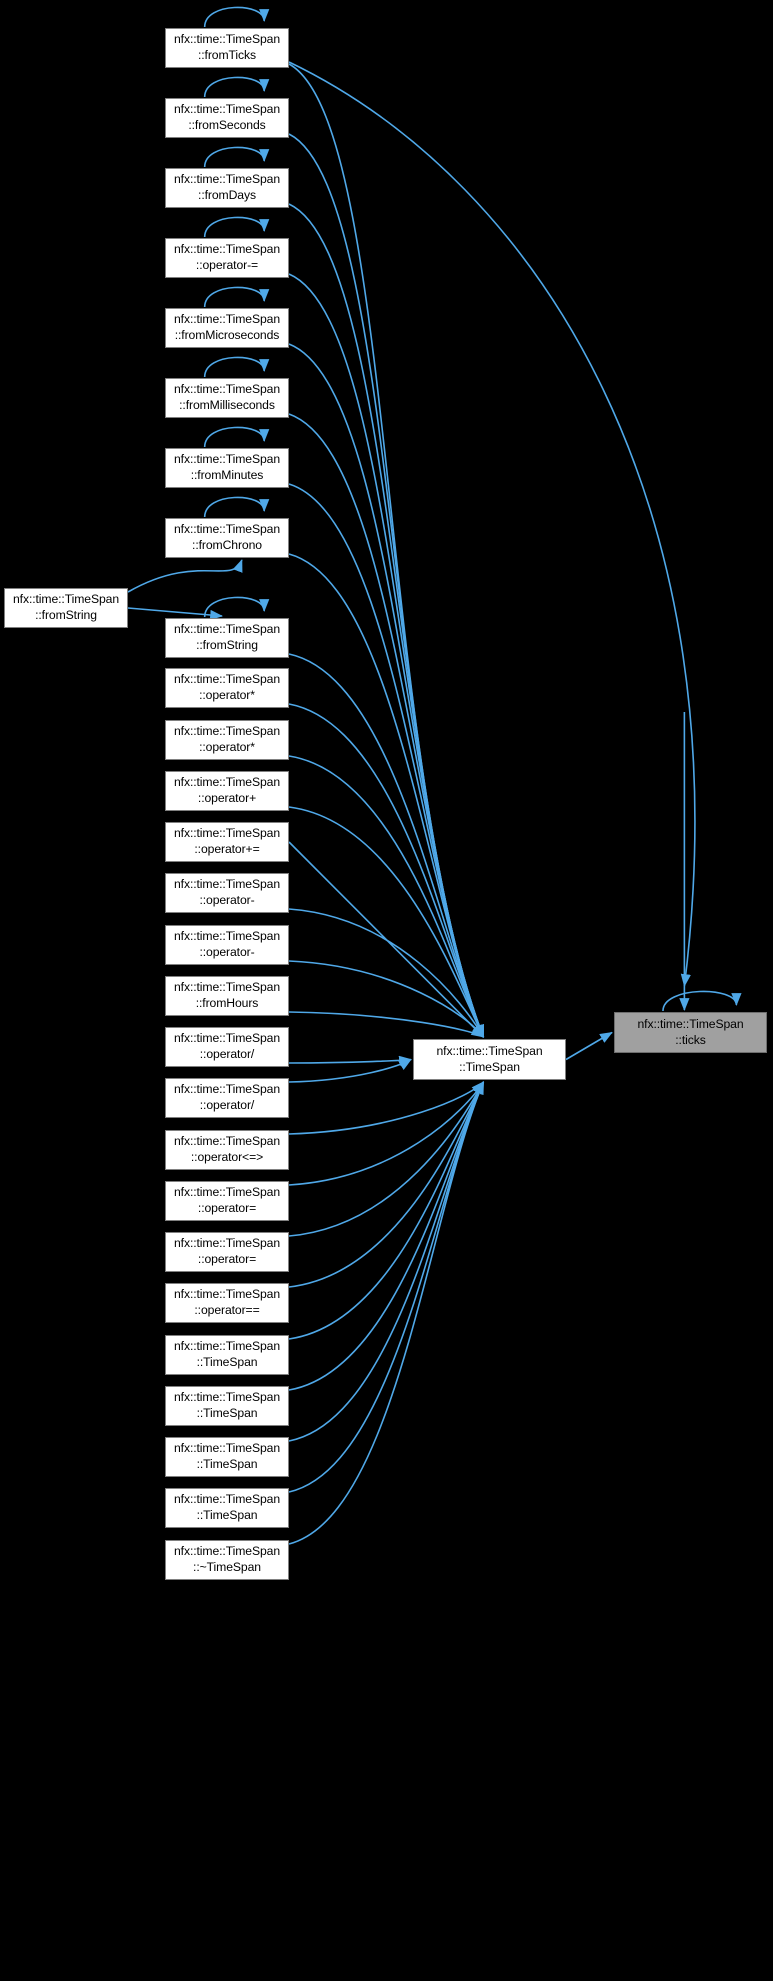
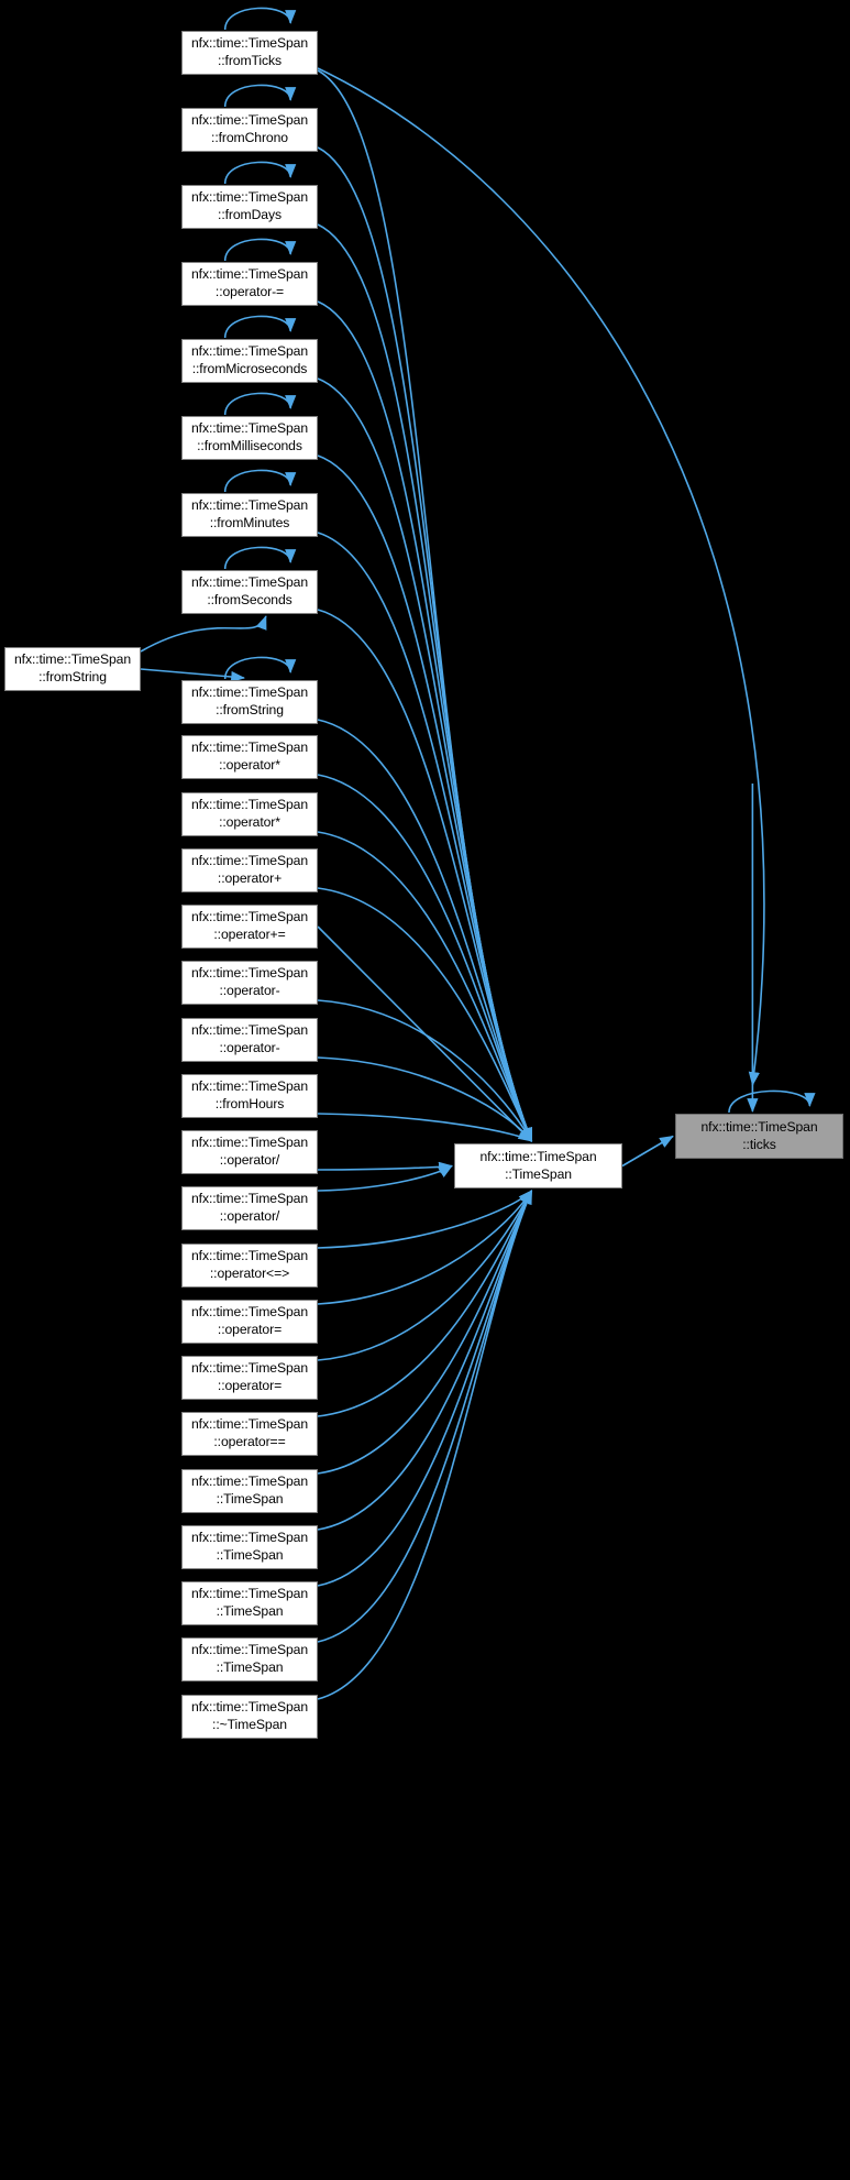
  nfx::time::TimeSpan
  ::fromTicks
  nfx::time::TimeSpan
- ::fromSeconds
+ ::fromChrono
  nfx::time::TimeSpan
  ::fromDays
  nfx::time::TimeSpan
  ::operator-=
  nfx::time::TimeSpan
  ::fromMicroseconds
  nfx::time::TimeSpan
  ::fromMilliseconds
  nfx::time::TimeSpan
  ::fromMinutes
  nfx::time::TimeSpan
- ::fromChrono
+ ::fromSeconds
  nfx::time::TimeSpan
  ::fromString
  nfx::time::TimeSpan
  ::fromString
  nfx::time::TimeSpan
  ::operator*
  nfx::time::TimeSpan
  ::operator*
  nfx::time::TimeSpan
  ::operator+
  nfx::time::TimeSpan
  ::operator+=
  nfx::time::TimeSpan
  ::operator-
  nfx::time::TimeSpan
  ::operator-
  nfx::time::TimeSpan
  ::fromHours
  nfx::time::TimeSpan
  ::operator/
  nfx::time::TimeSpan
  ::operator/
  nfx::time::TimeSpan
  ::operator<=>
  nfx::time::TimeSpan
  ::operator=
  nfx::time::TimeSpan
  ::operator=
  nfx::time::TimeSpan
  ::operator==
  nfx::time::TimeSpan
  ::TimeSpan
  nfx::time::TimeSpan
  ::TimeSpan
  nfx::time::TimeSpan
  ::TimeSpan
  nfx::time::TimeSpan
  ::TimeSpan
  nfx::time::TimeSpan
  ::~TimeSpan
  nfx::time::TimeSpan
  ::TimeSpan
  nfx::time::TimeSpan
  ::ticks
